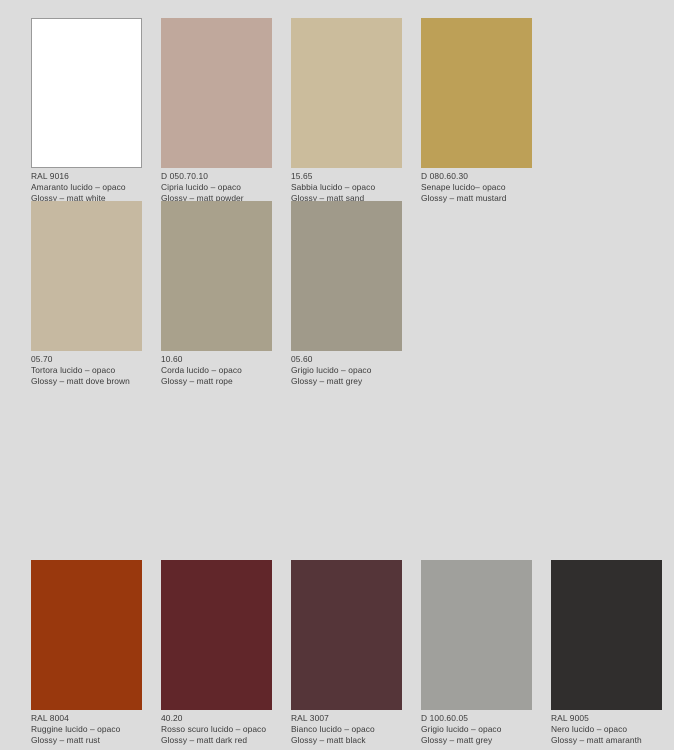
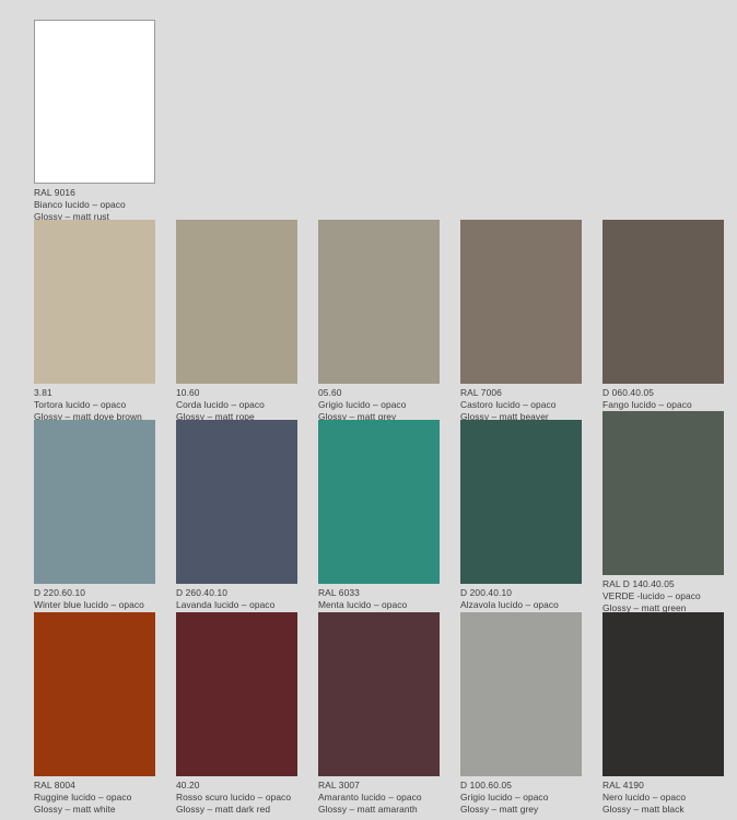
  RAL 9016
- Amaranto lucido – opaco
+ Bianco lucido – opaco
- Glossy – matt white
+ Glossy – matt rust
- D 050.70.10
- Cipria lucido – opaco
- Glossy – matt powder
- 15.65
- Sabbia lucido – opaco
- Glossy – matt sand
- D 080.60.30
- Senape lucido– opaco
- Glossy – matt mustard
- 05.70
+ 3.81
  Tortora lucido – opaco
  Glossy – matt dove brown
  10.60
  Corda lucido – opaco
  Glossy – matt rope
  05.60
  Grigio lucido – opaco
  Glossy – matt grey
+ RAL 7006
+ Castoro lucido – opaco
+ Glossy – matt beaver
+ D 060.40.05
+ Fango lucido – opaco
+ D 220.60.10
+ Winter blue lucido – opaco
+ D 260.40.10
+ Lavanda lucido – opaco
+ RAL 6033
+ Menta lucido – opaco
+ D 200.40.10
+ Alzavola lucido – opaco
+ RAL D 140.40.05
+ VERDE -lucido – opaco
+ Glossy – matt green
  RAL 8004
  Ruggine lucido – opaco
- Glossy – matt rust
+ Glossy – matt white
  40.20
  Rosso scuro lucido – opaco
  Glossy – matt dark red
  RAL 3007
- Bianco lucido – opaco
+ Amaranto lucido – opaco
- Glossy – matt black
+ Glossy – matt amaranth
  D 100.60.05
  Grigio lucido – opaco
  Glossy – matt grey
- RAL 9005
+ RAL 4190
  Nero lucido – opaco
- Glossy – matt amaranth
+ Glossy – matt black
